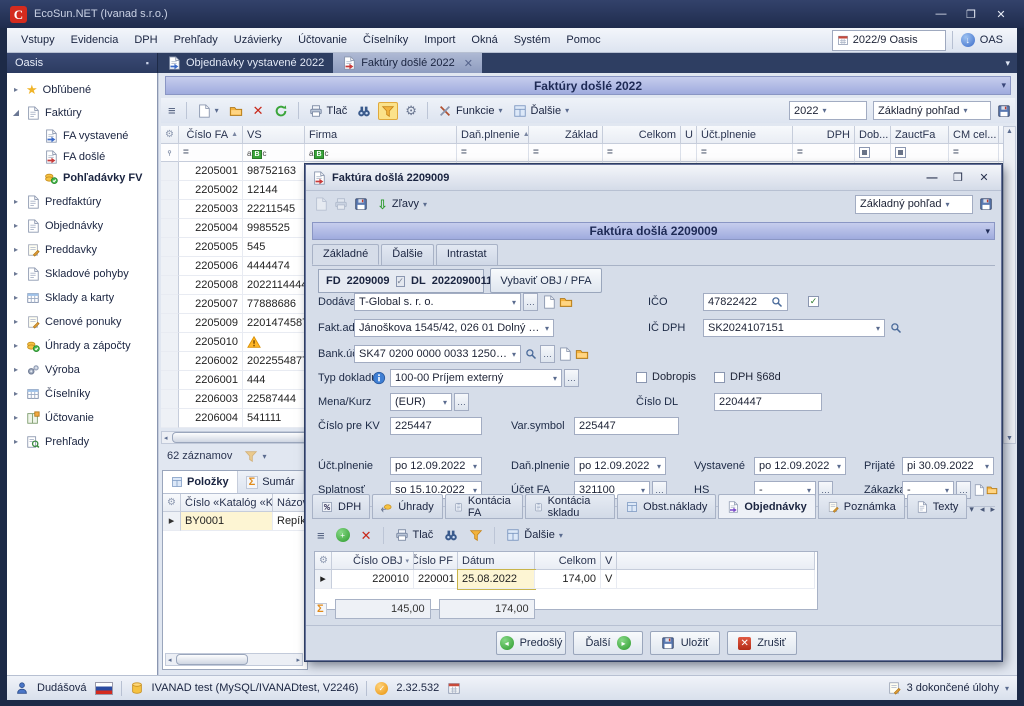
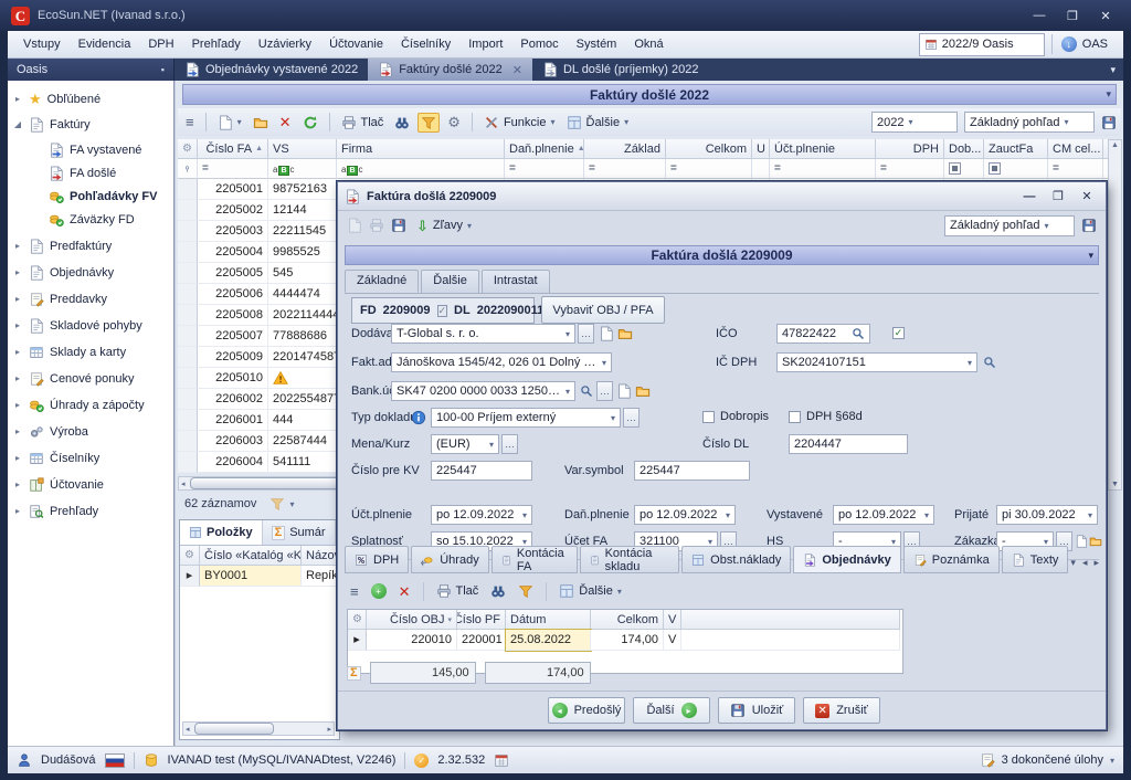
  C
  EcoSun.NET (Ivanad s.r.o.)
  —
  ❐
  ✕
  Vstupy
  Evidencia
  DPH
  Prehľady
  Uzávierky
  Účtovanie
  Číselníky
  Import
- Okná
+ Pomoc
  Systém
- Pomoc
+ Okná
  2022/9 Oasis
  ↓
  OAS
  Oasis
  ▪
  Objednávky vystavené 2022
  Faktúry došlé 2022
  ✕
+ DL došlé (príjemky) 2022
  ▾
  ▸
  ★
  Obľúbené
  ◢
  Faktúry
  FA vystavené
  FA došlé
  Pohľadávky FV
+ Záväzky FD
  ▸
  Predfaktúry
  ▸
  Objednávky
  ▸
  Preddavky
  ▸
  Skladové pohyby
  ▸
  Sklady a karty
  ▸
  Cenové ponuky
  ▸
  Úhrady a zápočty
  ▸
  Výroba
  ▸
  Číselníky
  ▸
  Účtovanie
  ▸
  Prehľady
  Faktúry došlé 2022
  ▾
  ≡
  ▾
  ✕
  Tlač
  ⚙
  Funkcie
  ▾
  Ďalšie
  ▾
  2022
  ▾
  Základný pohľad
  ▾
  ⚙
  Číslo FA
  VS
  Firma
  Daň.plnenie
  Základ
  Celkom
  U
  Účt.plnenie
  DPH
  Dob...
  ZauctFa
  CM cel...
  =
  =
  =
  =
  =
  =
  =
  2205001
  98752163
  2205002
  12144
  2205003
  22211545
  2205004
  9985525
  2205005
  545
  2205006
  4444474
  2205008
  202211444
  2205007
  77888686
  2205009
  220147458
  2205010
  2206002
  202255487
  2206001
  444
  2206003
  22587444
  2206004
  541111
  62 záznamov
  ▾
  Položky
  Σ
  Sumár
  ⚙
  Číslo «Katalóg «K
  ▸
  BY0001
  Faktúra došlá 2209009
  —
  ❐
  ✕
  ⇩
  Zľavy
  ▾
  Základný pohľad
  ▾
  Faktúra došlá 2209009
  ▾
  Základné
  Ďalšie
  Intrastat
  FD
  2209009
  DL
  202209001
  Vybaviť OBJ / PFA
  T-Global s. r. o.
  ▾
  …
  IČO
  47822422
  Jánoškova 1545/42, 026 01 Dolný Ku
  ▾
  IČ DPH
  SK2024107151
  ▾
  SK47 0200 0000 0033 1250 19
  ▾
  …
  Typ doklad
  100-00 Príjem externý
  ▾
  …
  Dobropis
  DPH §68d
  Mena/Kurz
  (EUR)
  ▾
  …
  Číslo DL
  2204447
  Číslo pre KV
  225447
  Var.symbol
  225447
  Účt.plnenie
  po 12.09.2022
  ▾
  Daň.plnenie
  po 12.09.2022
  ▾
  Vystavené
  po 12.09.2022
  ▾
  Prijaté
  pi 30.09.2022
  ▾
  Splatnosť
  so 15.10.2022
  ▾
  Účet FA
  321100
  ▾
  …
  HS
  -
  ▾
  …
  Zákazk
  -
  ▾
  …
  DPH
  Úhrady
  Kontácia FA
  Kontácia skladu
  Obst.náklady
  Objednávky
  Poznámka
  Texty
  ▾
  ◂
  ▸
  ≡
  +
  ✕
  Tlač
  Ďalšie
  ▾
  ⚙
  Číslo OBJ
  Číslo PF
  Dátum
  Celkom
  V
  ▸
  220010
  220001
  25.08.2022
  174,00
  V
  Σ
  145,00
  174,00
  ◂
  Predošlý
  Ďalší
  ▸
  Uložiť
  ✕
  Zrušiť
  Dudášová
  IVANAD test (MySQL/IVANADtest, V2246)
  ✓
  2.32.532
  3 dokončené úlohy
  ▾
